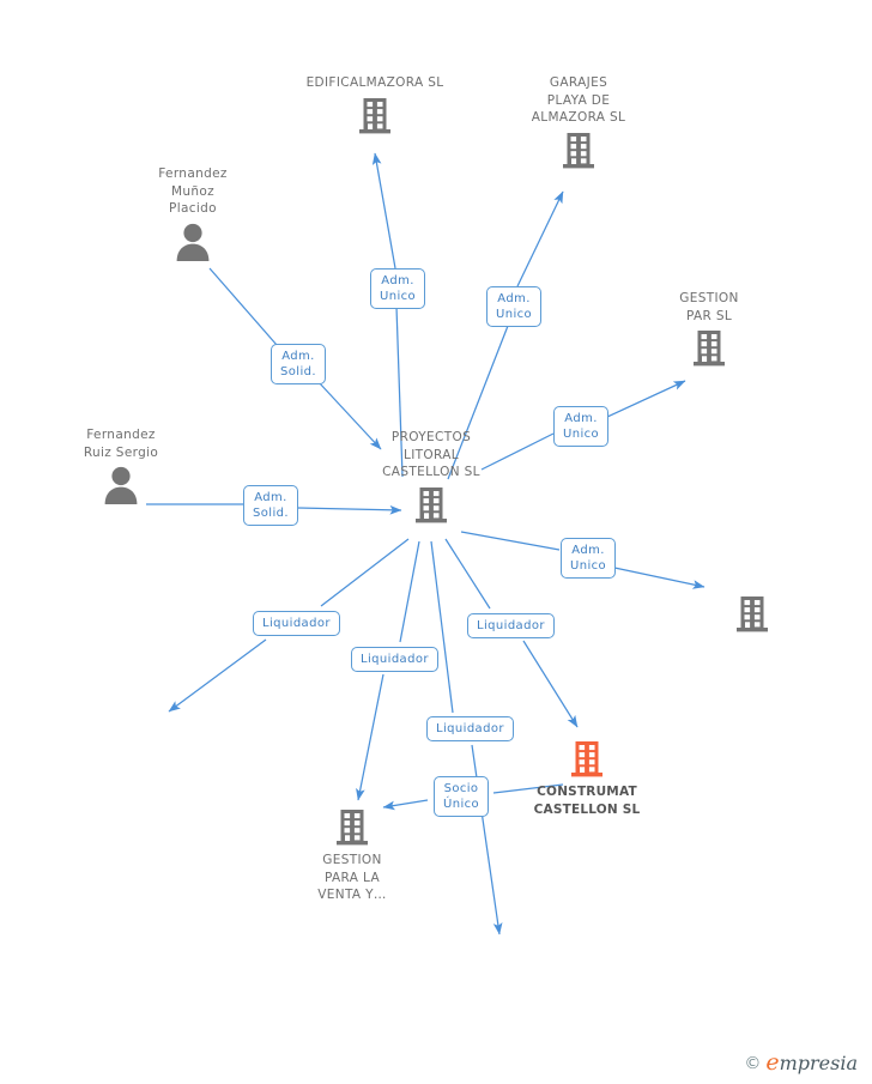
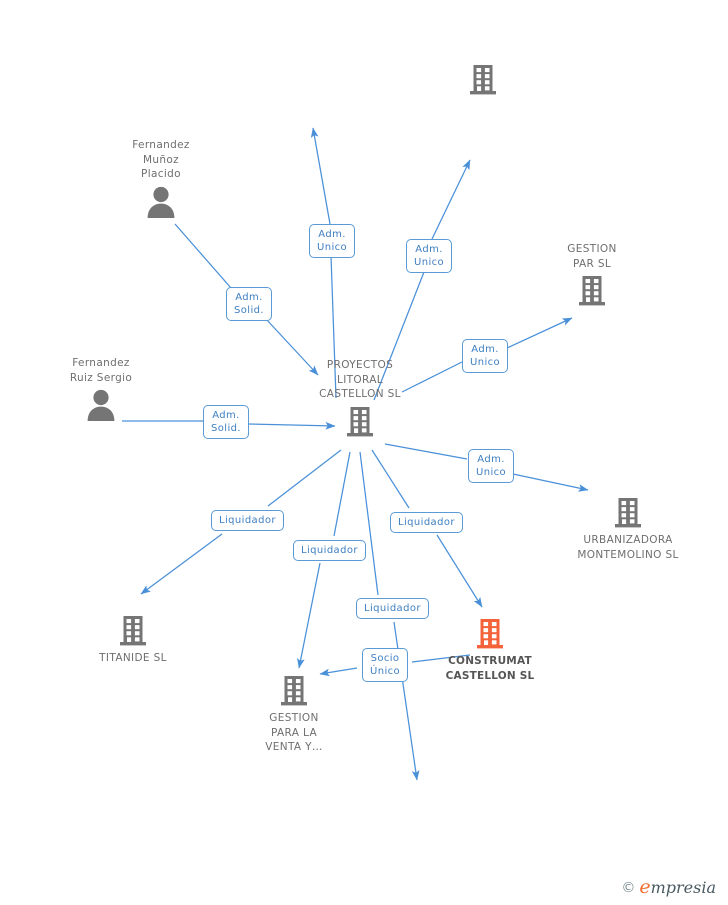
- EDIFICALMAZORA SL
- GARAJES
- PLAYA DE
- ALMAZORA SL
  GESTION
  PAR SL
  Fernandez
  Muñoz
  Placido
  Fernandez
  Ruiz Sergio
  PROYECTOS
  LITORAL
  CASTELLON SL
+ URBANIZADORA
+ MONTEMOLINO SL
+ TITANIDE SL
  GESTION
  PARA LA
  VENTA Y…
  CONSTRUMAT
  CASTELLON SL
  Adm.
  Unico
  Adm.
  Unico
  Adm.
  Solid.
  Adm.
  Unico
  Adm.
  Solid.
  Adm.
  Unico
  Liquidador
  Liquidador
  Liquidador
  Liquidador
  Socio
  Único
  ©
  empresia
